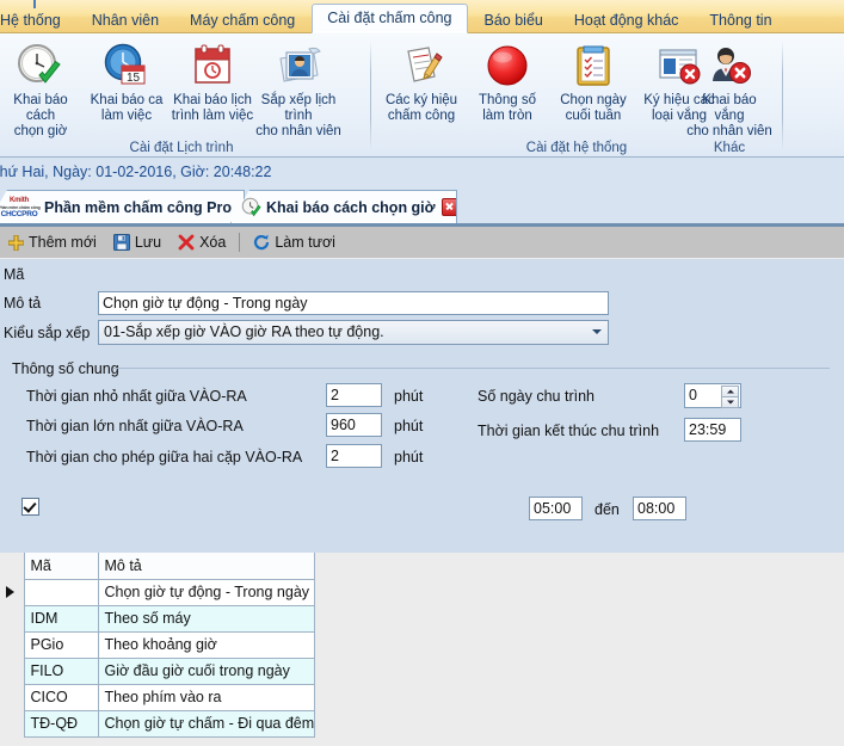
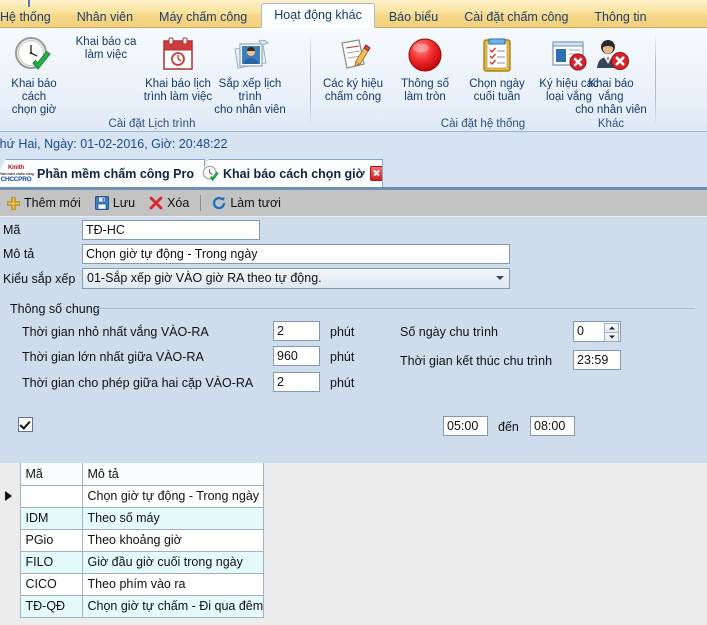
  Hệ thống
  Nhân viên
  Máy chấm công
- Cài đặt chấm công
+ Hoạt động khác
  Báo biểu
- Hoạt động khác
+ Cài đặt chấm công
  Thông tin
  Khai báo cách
  chọn giờ
- 15
  Khai báo ca
  làm việc
  Khai báo lịch
  trình làm việc
  Sắp xếp lịch trình
  cho nhân viên
  Cài đặt Lịch trình
  Các ký hiệu
  chấm công
  Thông số
  làm tròn
  Chọn ngày
  cuối tuần
  Ký hiệu các
  loại vắng
  Cài đặt hệ thống
  Khai báo vắng
  cho nhân viên
  Khác
  hứ Hai, Ngày: 01-02-2016, Giờ: 20:48:22
  Phần mềm chấm công Pro
  Khai báo cách chọn giờ
  Thêm mới
  Lưu
  Xóa
  Làm tươi
  Mã
+ TĐ-HC
  Mô tả
  Chọn giờ tự động - Trong ngày
  Kiểu sắp xếp
  01-Sắp xếp giờ VÀO giờ RA theo tự động.
  Thông số chung
- Thời gian nhỏ nhất giữa VÀO-RA
+ Thời gian nhỏ nhất vắng VÀO-RA
  2
  phút
  Thời gian lớn nhất giữa VÀO-RA
  960
  phút
  Thời gian cho phép giữa hai cặp VÀO-RA
  2
  phút
  Số ngày chu trình
  0
  Thời gian kết thúc chu trình
  23:59
  05:00
  đến
  08:00
  	Mã	Mô tả
  		Chọn giờ tự động - Trong ngày
  	IDM	Theo số máy
  	PGio	Theo khoảng giờ
  	FILO	Giờ đầu giờ cuối trong ngày
  	CICO	Theo phím vào ra
  	TĐ-QĐ	Chọn giờ tự chấm - Đi qua đêm
